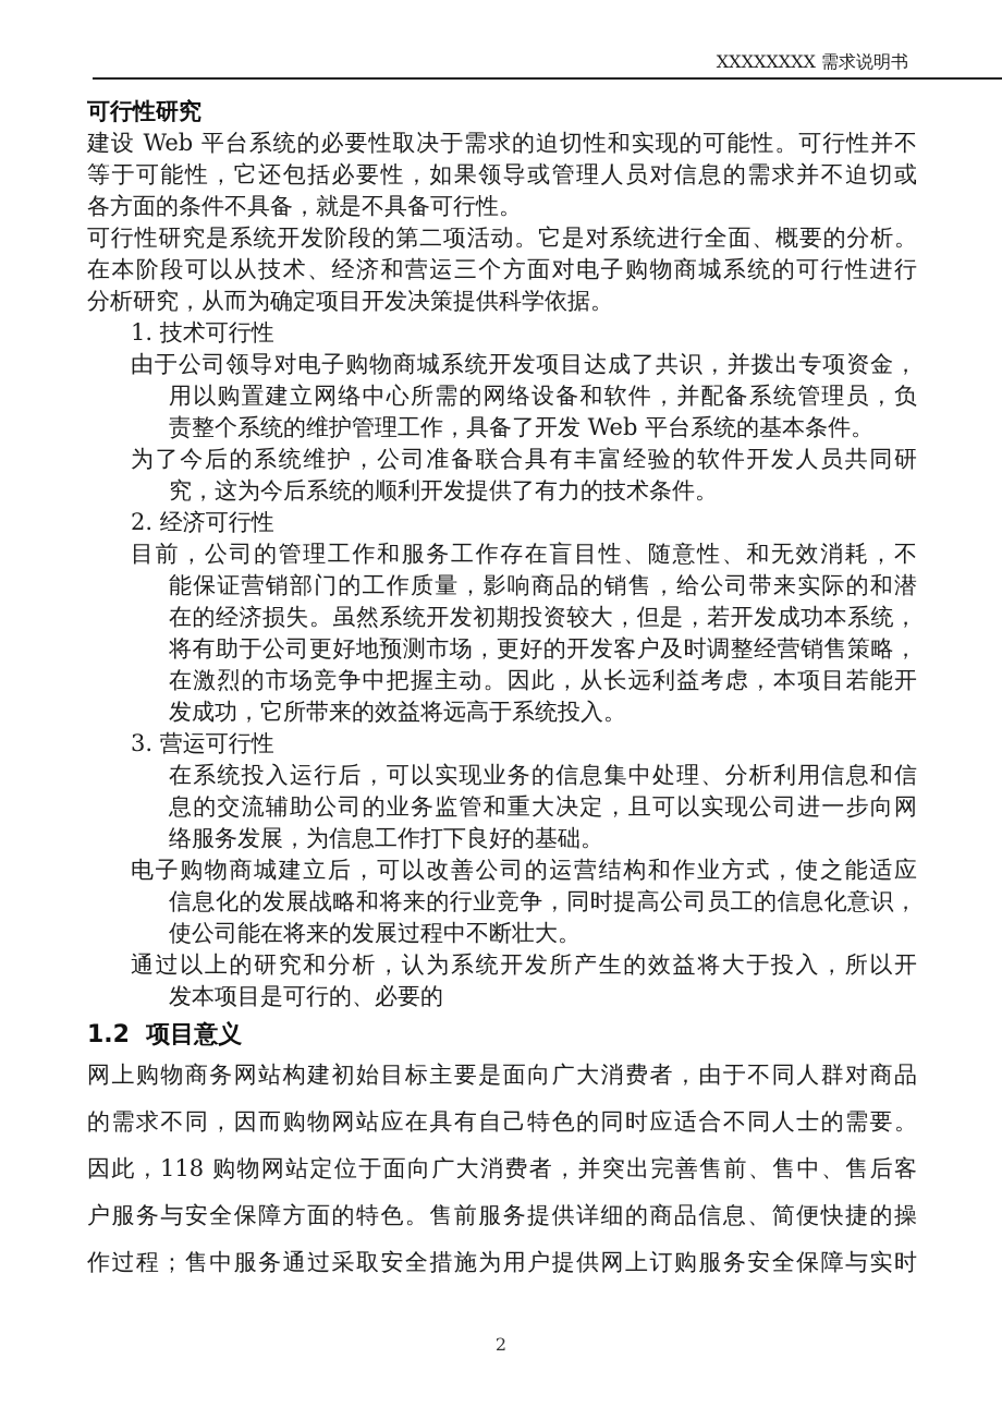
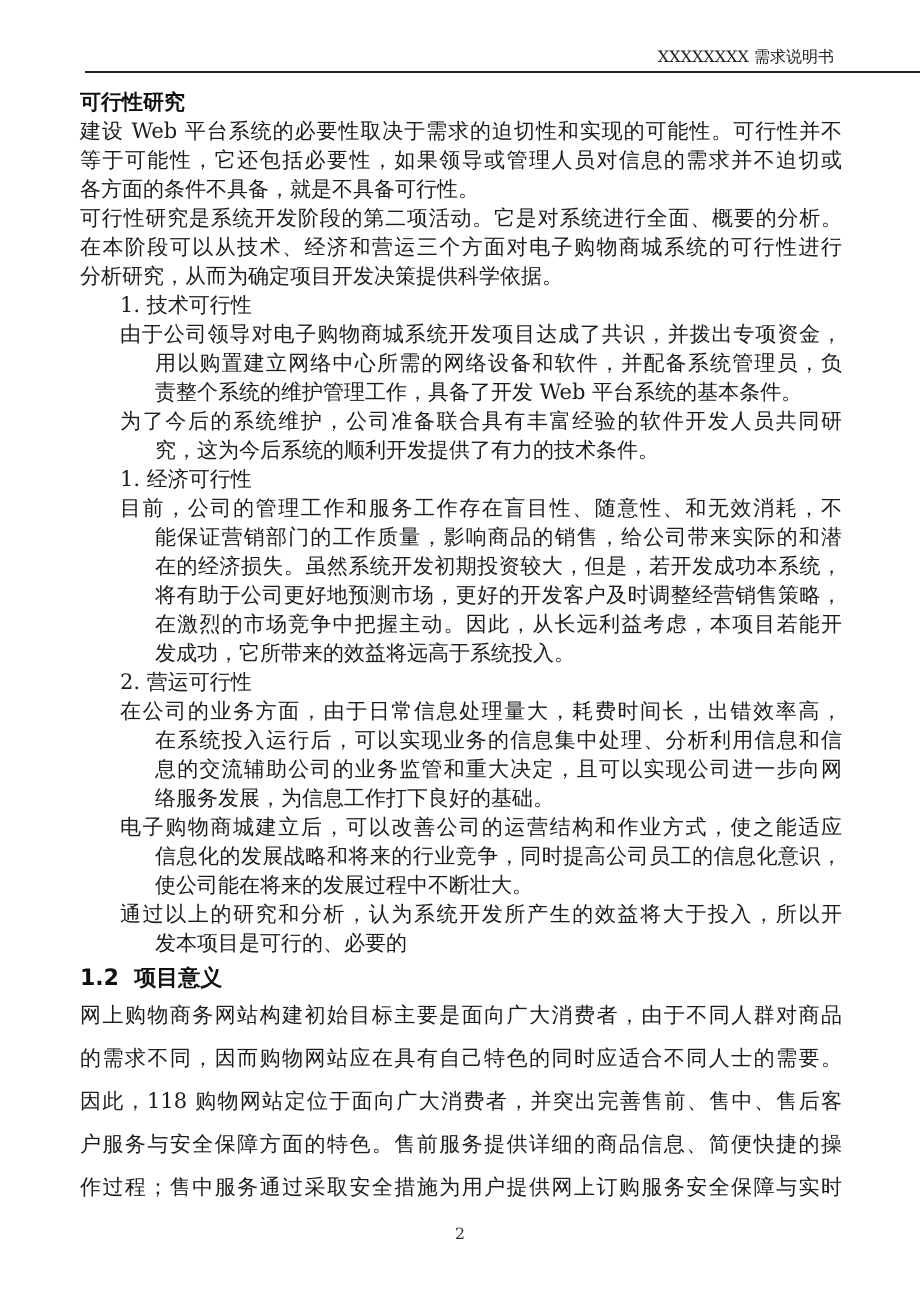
  XXXXXXXX 需求说明书
  可行性研究
  建设 Web 平台系统的必要性取决于需求的迫切性和实现的可能性。可行性并不
  等于可能性，它还包括必要性，如果领导或管理人员对信息的需求并不迫切或
  各方面的条件不具备，就是不具备可行性。
  可行性研究是系统开发阶段的第二项活动。它是对系统进行全面、概要的分析。
  在本阶段可以从技术、经济和营运三个方面对电子购物商城系统的可行性进行
  分析研究，从而为确定项目开发决策提供科学依据。
  1. 技术可行性
  由于公司领导对电子购物商城系统开发项目达成了共识，并拨出专项资金，
  用以购置建立网络中心所需的网络设备和软件，并配备系统管理员，负
  责整个系统的维护管理工作，具备了开发 Web 平台系统的基本条件。
  为了今后的系统维护，公司准备联合具有丰富经验的软件开发人员共同研
  究，这为今后系统的顺利开发提供了有力的技术条件。
- 2. 经济可行性
+ 1. 经济可行性
  目前，公司的管理工作和服务工作存在盲目性、随意性、和无效消耗，不
  能保证营销部门的工作质量，影响商品的销售，给公司带来实际的和潜
  在的经济损失。虽然系统开发初期投资较大，但是，若开发成功本系统，
  将有助于公司更好地预测市场，更好的开发客户及时调整经营销售策略，
  在激烈的市场竞争中把握主动。因此，从长远利益考虑，本项目若能开
  发成功，它所带来的效益将远高于系统投入。
- 3. 营运可行性
+ 2. 营运可行性
+ 在公司的业务方面，由于日常信息处理量大，耗费时间长，出错效率高，
  在系统投入运行后，可以实现业务的信息集中处理、分析利用信息和信
  息的交流辅助公司的业务监管和重大决定，且可以实现公司进一步向网
  络服务发展，为信息工作打下良好的基础。
  电子购物商城建立后，可以改善公司的运营结构和作业方式，使之能适应
  信息化的发展战略和将来的行业竞争，同时提高公司员工的信息化意识，
  使公司能在将来的发展过程中不断壮大。
  通过以上的研究和分析，认为系统开发所产生的效益将大于投入，所以开
  发本项目是可行的、必要的
  1.2 项目意义
  网上购物商务网站构建初始目标主要是面向广大消费者，由于不同人群对商品
  的需求不同，因而购物网站应在具有自己特色的同时应适合不同人士的需要。
  因此，118 购物网站定位于面向广大消费者，并突出完善售前、售中、售后客
  户服务与安全保障方面的特色。售前服务提供详细的商品信息、简便快捷的操
  作过程；售中服务通过采取安全措施为用户提供网上订购服务安全保障与实时
  2
